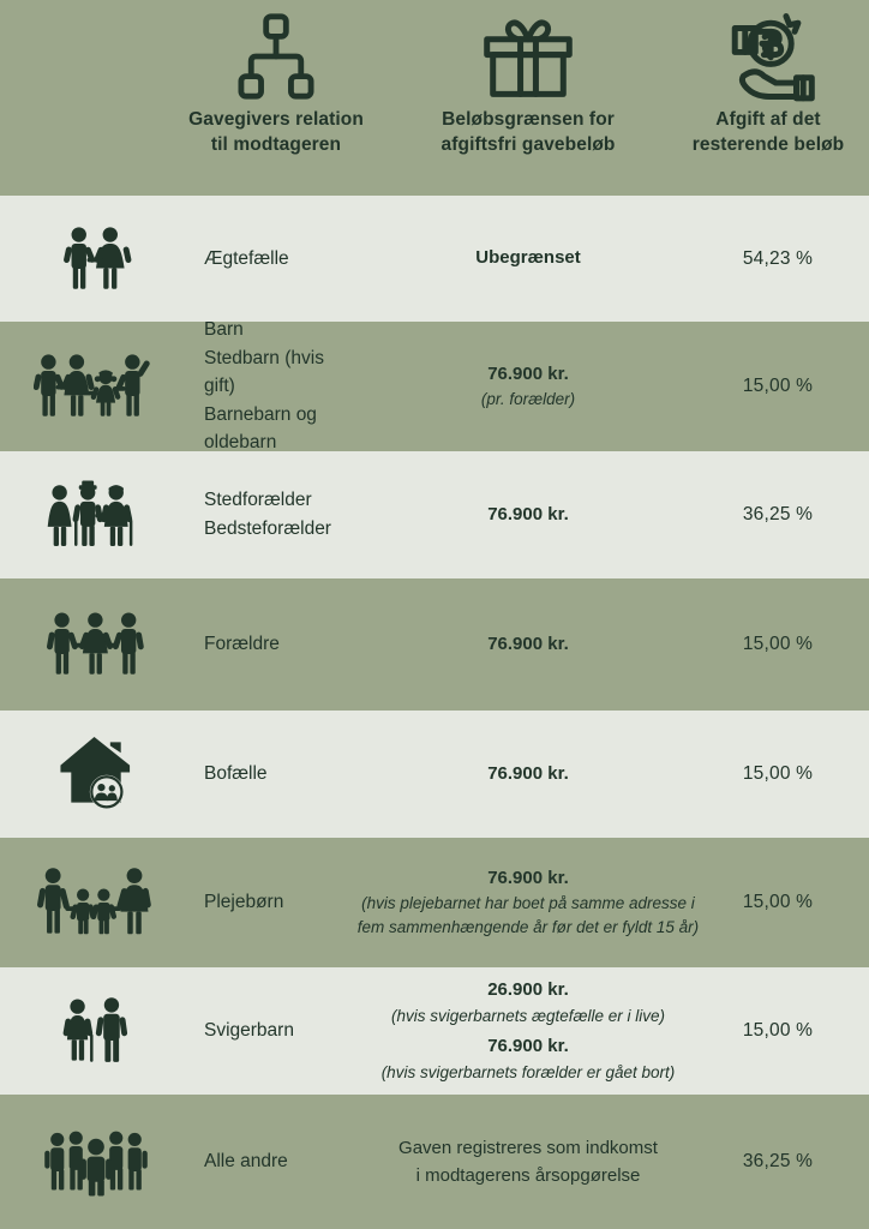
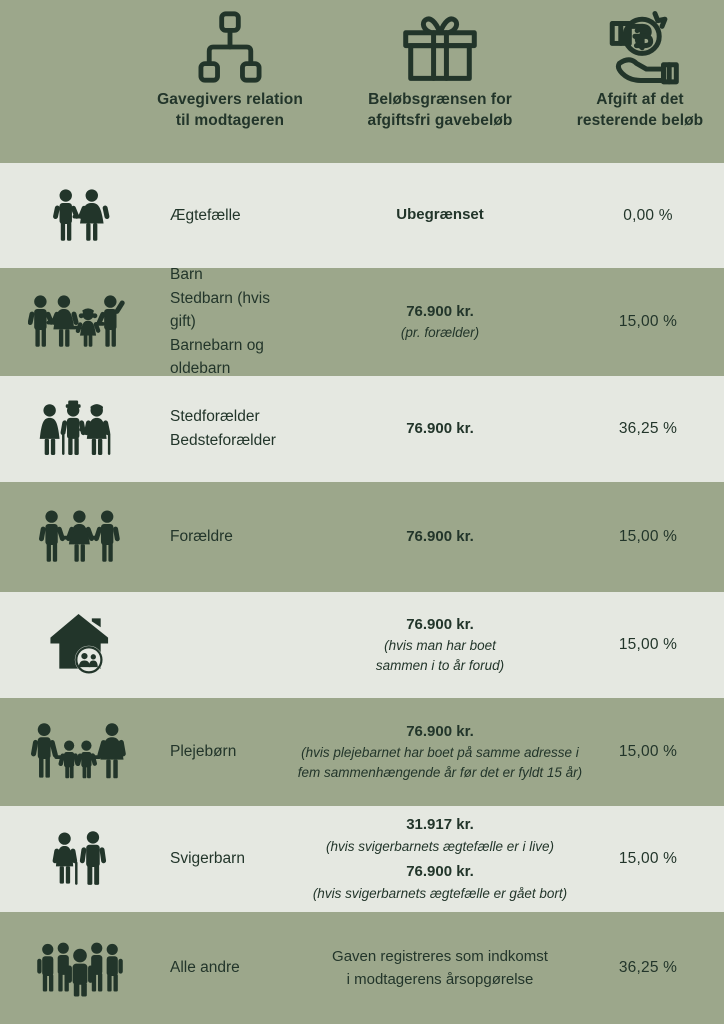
  Gavegivers relation
  til modtageren
  Beløbsgrænsen for
  afgiftsfri gavebeløb
  Afgift af det
  resterende beløb
  Ægtefælle
  Ubegrænset
- 54,23 %
+ 0,00 %
  Barn
  Stedbarn (hvis gift)
  Barnebarn og
  oldebarn
  76.900 kr.
  (pr. forælder)
  15,00 %
  Stedforælder
  Bedsteforælder
  76.900 kr.
  36,25 %
  Forældre
  76.900 kr.
  15,00 %
- Bofælle
  76.900 kr.
+ (hvis man har boet
+ sammen i to år forud)
  15,00 %
  Plejebørn
  76.900 kr.
  (hvis plejebarnet har boet på samme adresse i
  fem sammenhængende år før det er fyldt 15 år)
  15,00 %
  Svigerbarn
- 26.900 kr.
+ 31.917 kr.
  (hvis svigerbarnets ægtefælle er i live)
  76.900 kr.
- (hvis svigerbarnets forælder er gået bort)
+ (hvis svigerbarnets ægtefælle er gået bort)
  15,00 %
  Alle andre
  Gaven registreres som indkomst
  i modtagerens årsopgørelse
  36,25 %
